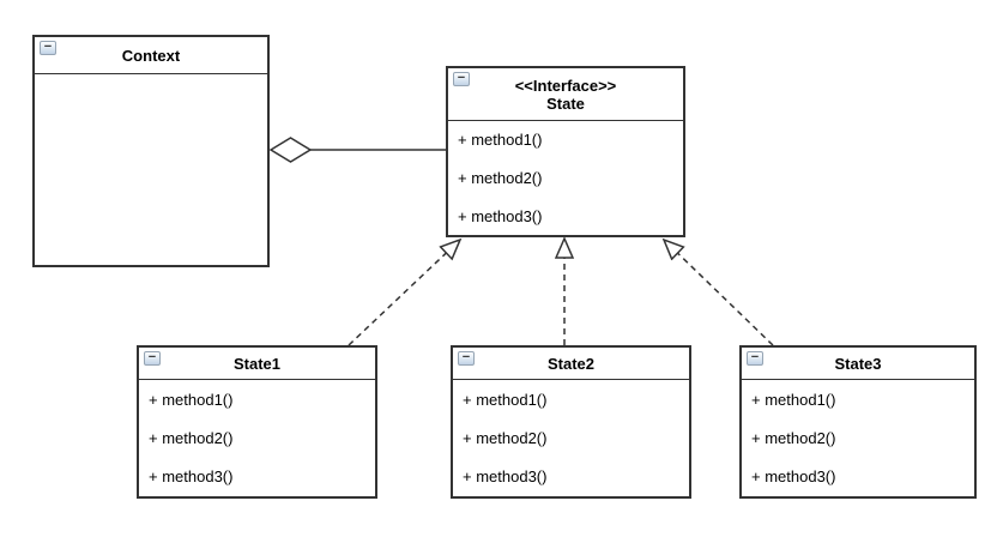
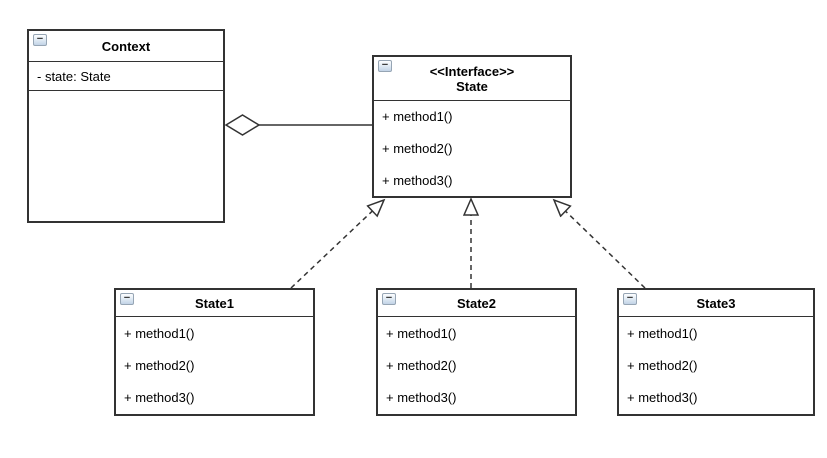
  −
  Context
+ - state: State
  −
  <<Interface>>
  State
  + method1()
  + method2()
  + method3()
  −
  State1
  + method1()
  + method2()
  + method3()
  −
  State2
  + method1()
  + method2()
  + method3()
  −
  State3
  + method1()
  + method2()
  + method3()
